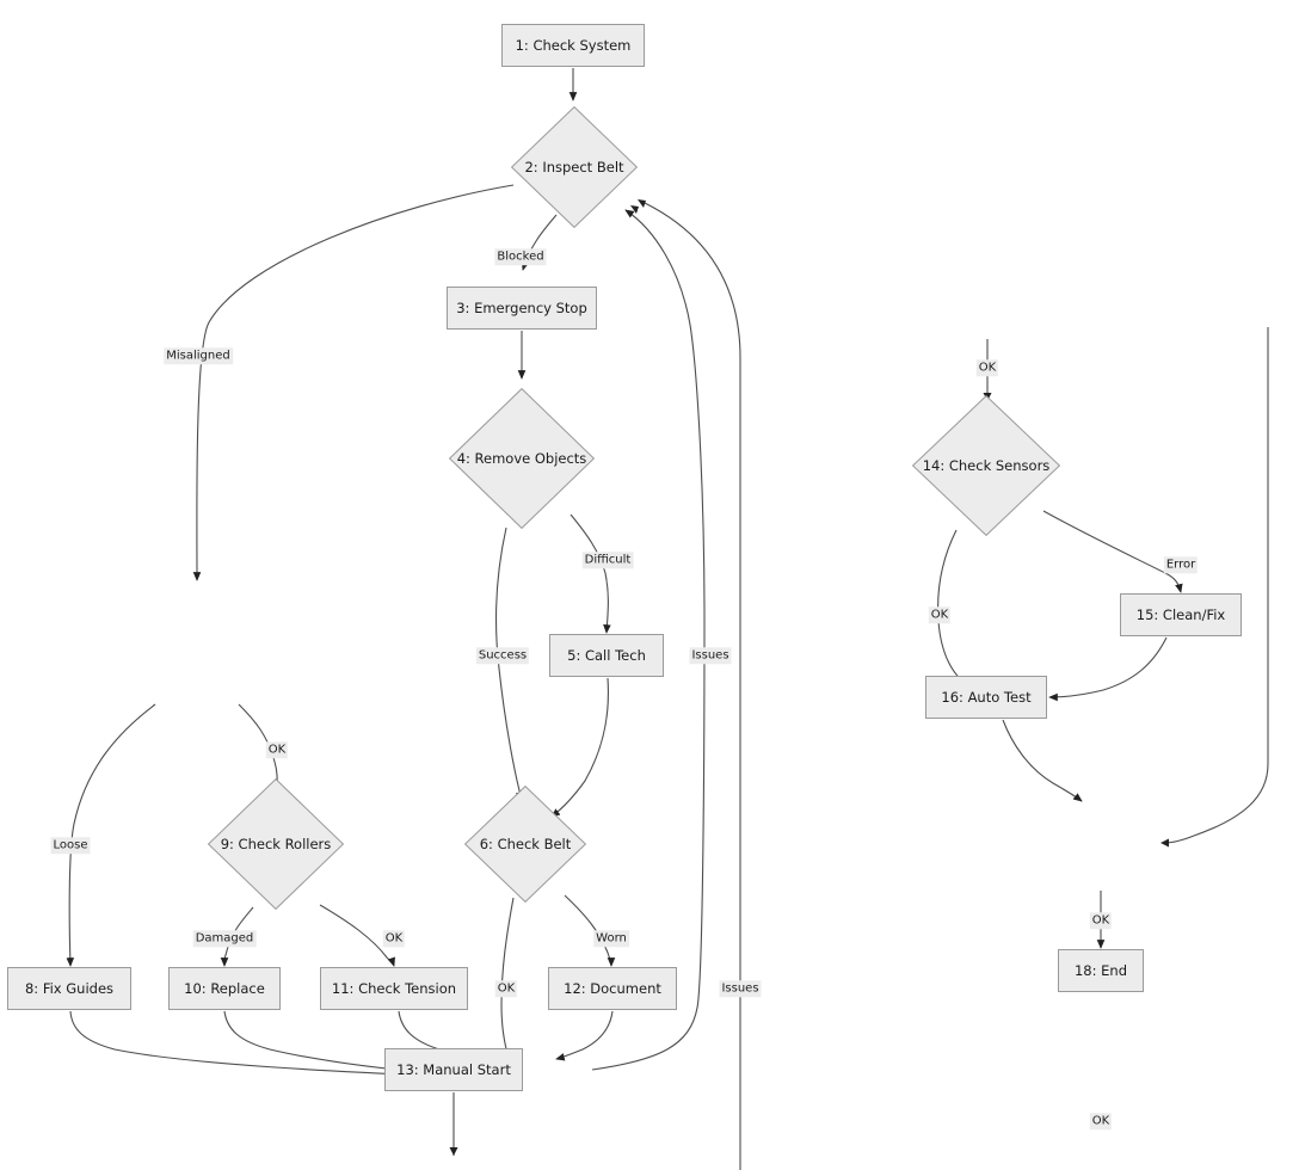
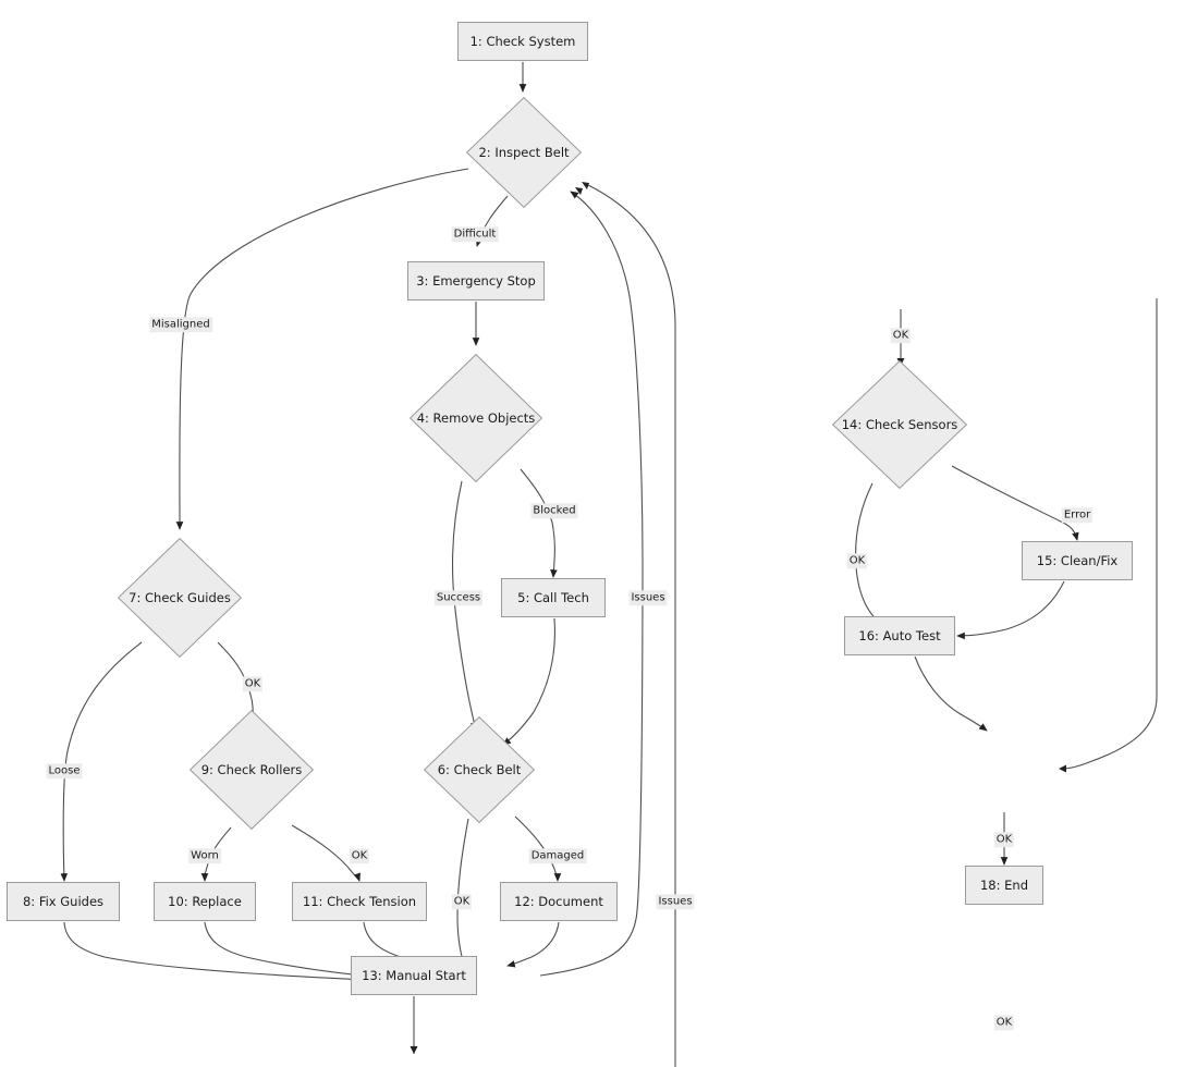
  1: Check System
  2: Inspect Belt
  3: Emergency Stop
  4: Remove Objects
  5: Call Tech
  6: Check Belt
+ 7: Check Guides
  8: Fix Guides
  9: Check Rollers
  10: Replace
  11: Check Tension
  12: Document
  13: Manual Start
  14: Check Sensors
  15: Clean/Fix
  16: Auto Test
  18: End
- Blocked
+ Difficult
  Misaligned
- Difficult
+ Blocked
  Success
  Issues
  OK
  Loose
- Damaged
+ Worn
  OK
  OK
- Worn
+ Damaged
  Issues
  OK
  OK
  Error
  OK
  OK
